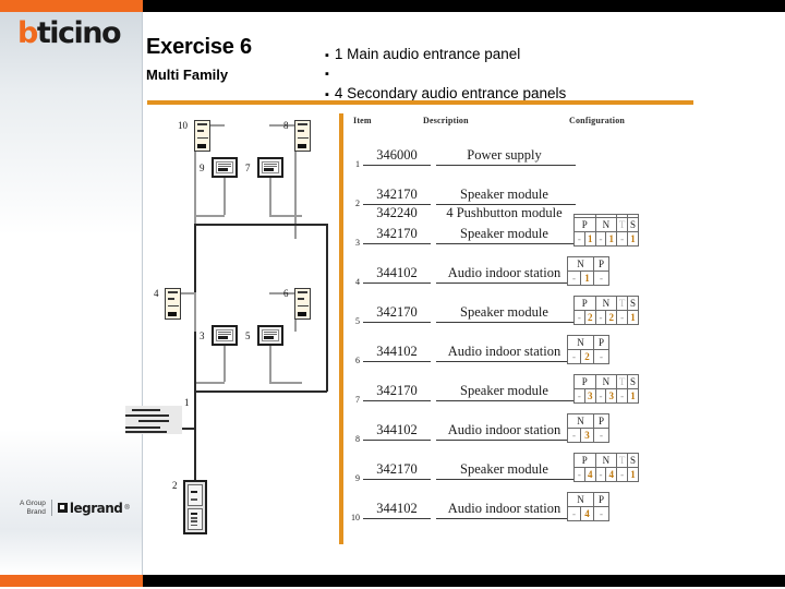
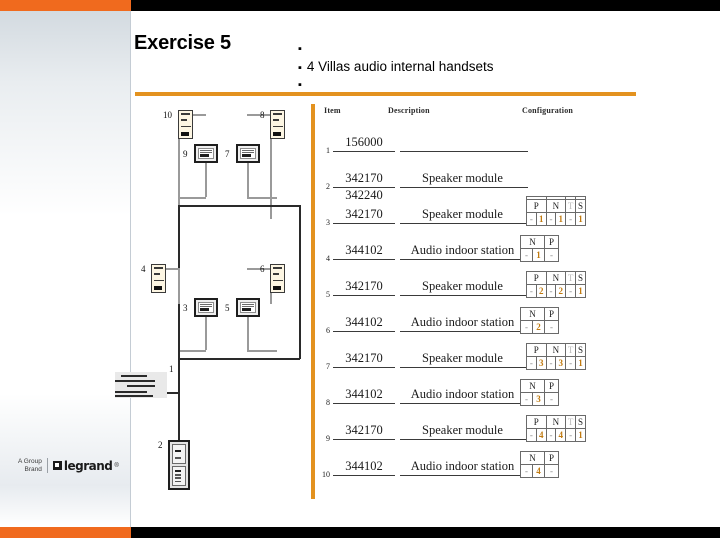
- b
- ticino
  legrand
- Exercise 6
+ Exercise 5
- Multi Family
  ▪
- 1 Main audio entrance panel
  ▪
+ 4 Villas audio internal handsets
  ▪
- 4 Secondary audio entrance panels
  10
  8
  4
  6
  9
  7
  3
  5
  1
  2
  Item
  Description
  Configuration
  1
- 346000
+ 156000
- Power supply
  2
  342170
  Speaker module
  342240
- 4 Pushbutton module
  3
  342170
  Speaker module
  P	N	T	S
  -	1	-	1	-	1
  4
  344102
  Audio indoor station
  N	P
  -	1	-
  5
  342170
  Speaker module
  P	N	T	S
  -	2	-	2	-	1
  6
  344102
  Audio indoor station
  N	P
  -	2	-
  7
  342170
  Speaker module
  P	N	T	S
  -	3	-	3	-	1
  8
  344102
  Audio indoor station
  N	P
  -	3	-
  9
  342170
  Speaker module
  P	N	T	S
  -	4	-	4	-	1
  10
  344102
  Audio indoor station
  N	P
  -	4	-
